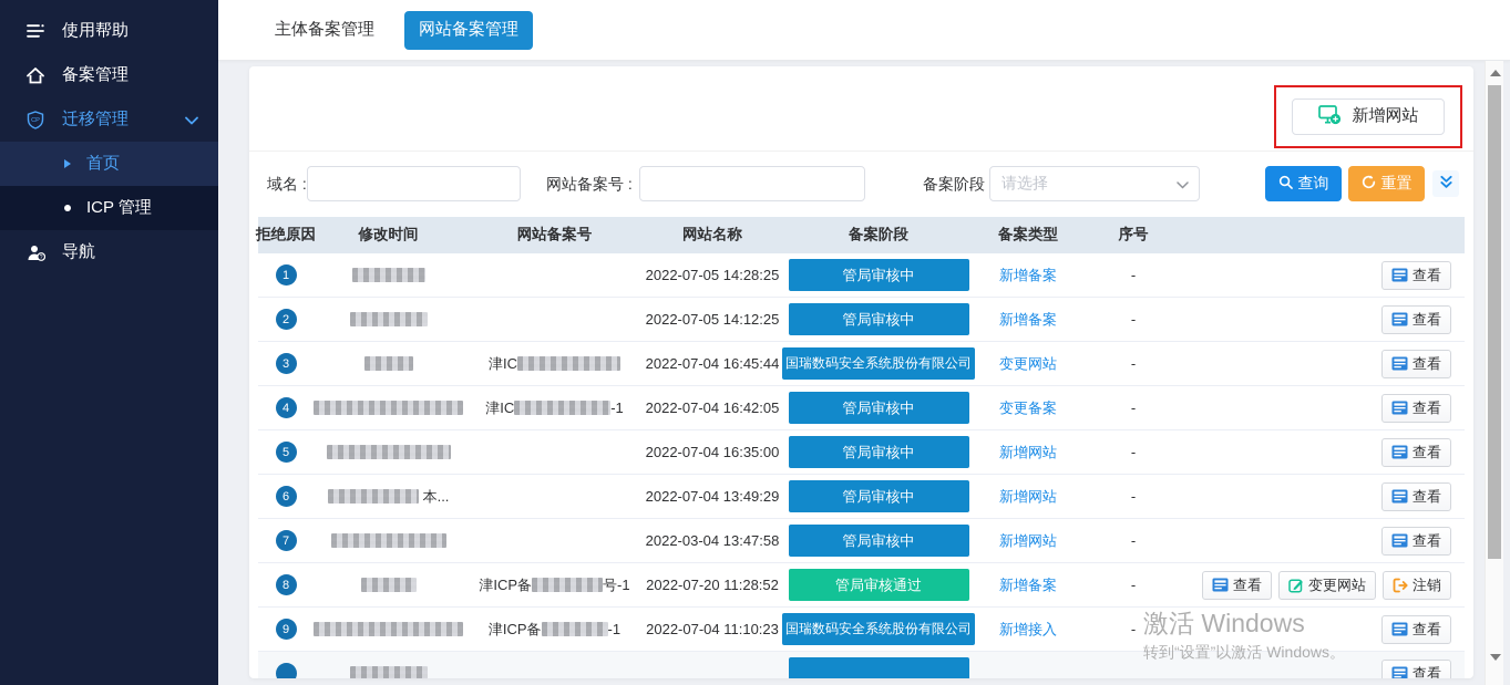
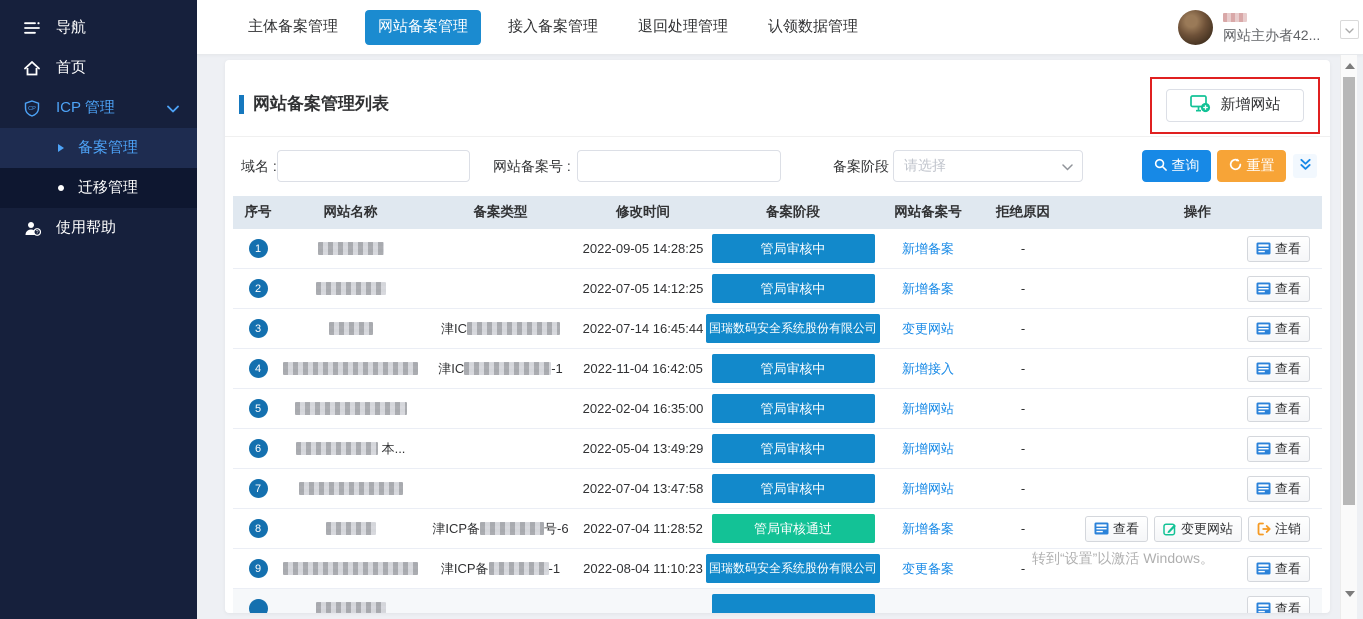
- 使用帮助
+ 导航
- 备案管理
+ 首页
- 迁移管理
+ ICP 管理
- 首页
+ 备案管理
- ICP 管理
+ 迁移管理
- 导航
+ 使用帮助
  主体备案管理
  网站备案管理
+ 接入备案管理
+ 退回处理管理
+ 认领数据管理
+ 网站主办者42...
+ 网站备案管理列表
  新增网站
  域名 :
  网站备案号 :
  备案阶段
  请选择
  查询
  重置
- 拒绝原因
+ 序号
- 修改时间
+ 网站名称
- 网站备案号
+ 备案类型
- 网站名称
+ 修改时间
  备案阶段
- 备案类型
+ 网站备案号
- 序号
+ 拒绝原因
+ 操作
  1
- 2022-07-05 14:28:25
+ 2022-09-05 14:28:25
  管局审核中
  新增备案
  -
  查看
  2
  2022-07-05 14:12:25
  管局审核中
  新增备案
  -
  查看
  3
  津IC
- 2022-07-04 16:45:44
+ 2022-07-14 16:45:44
  国瑞数码安全系统股份有限公司
  变更网站
  -
  查看
  4
  津IC
  -1
- 2022-07-04 16:42:05
+ 2022-11-04 16:42:05
  管局审核中
- 变更备案
+ 新增接入
  -
  查看
  5
- 2022-07-04 16:35:00
+ 2022-02-04 16:35:00
  管局审核中
  新增网站
  -
  查看
  6
  本...
- 2022-07-04 13:49:29
+ 2022-05-04 13:49:29
  管局审核中
  新增网站
  -
  查看
  7
- 2022-03-04 13:47:58
+ 2022-07-04 13:47:58
  管局审核中
  新增网站
  -
  查看
  8
  津ICP备
- 号-1
+ 号-6
- 2022-07-20 11:28:52
+ 2022-07-04 11:28:52
  管局审核通过
  新增备案
  -
  查看
  变更网站
  注销
  9
  津ICP备
  -1
- 2022-07-04 11:10:23
+ 2022-08-04 11:10:23
  国瑞数码安全系统股份有限公司
- 新增接入
+ 变更备案
  -
  查看
  查看
- 激活 Windows
  转到“设置”以激活 Windows。
